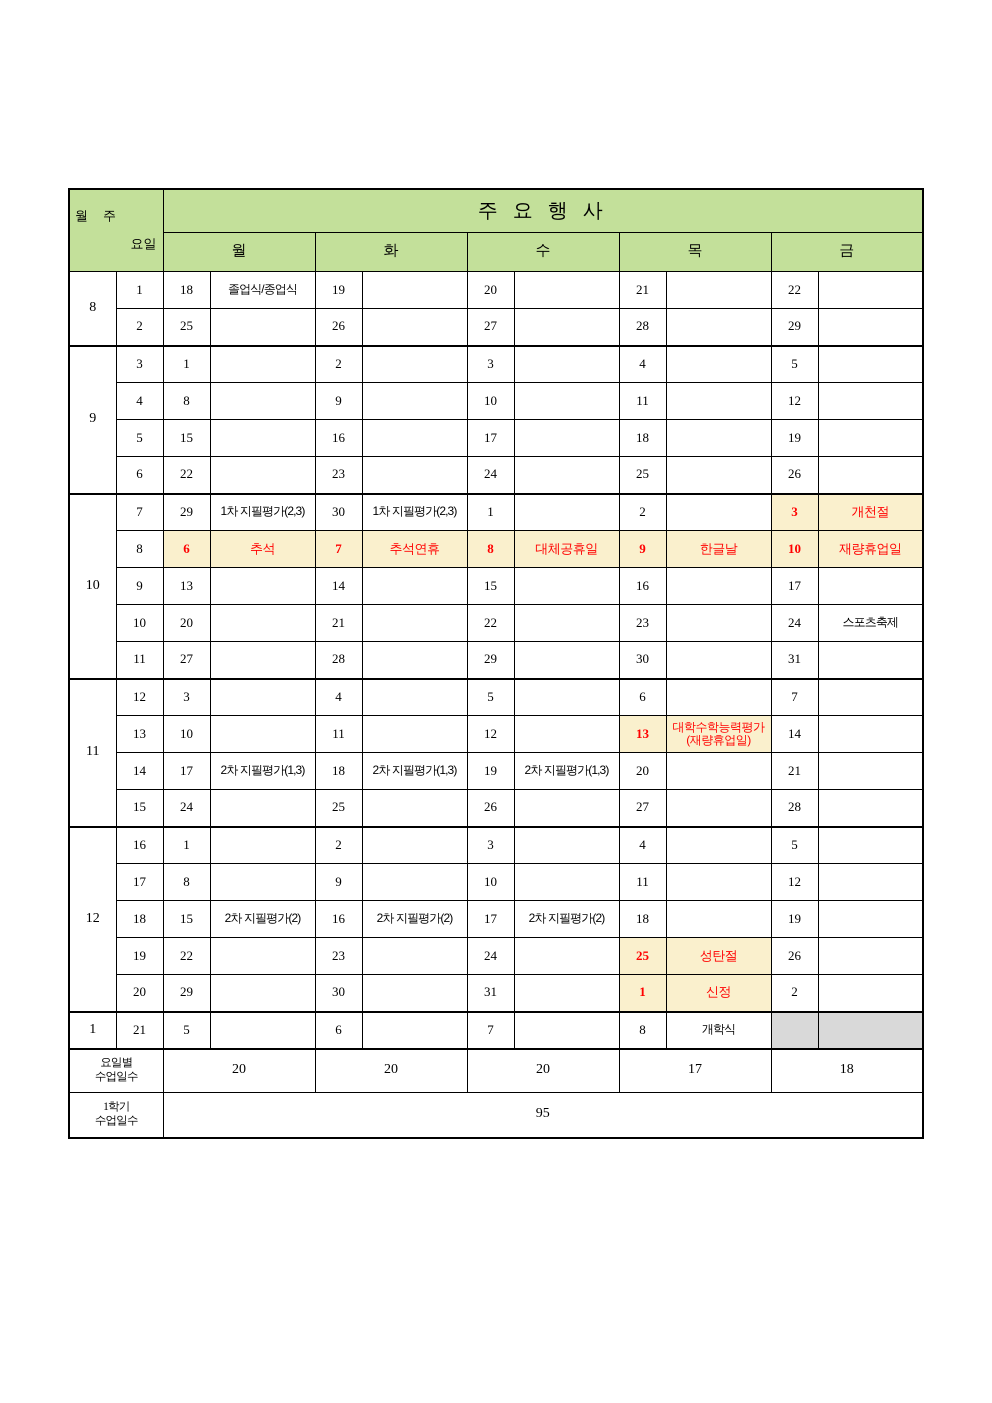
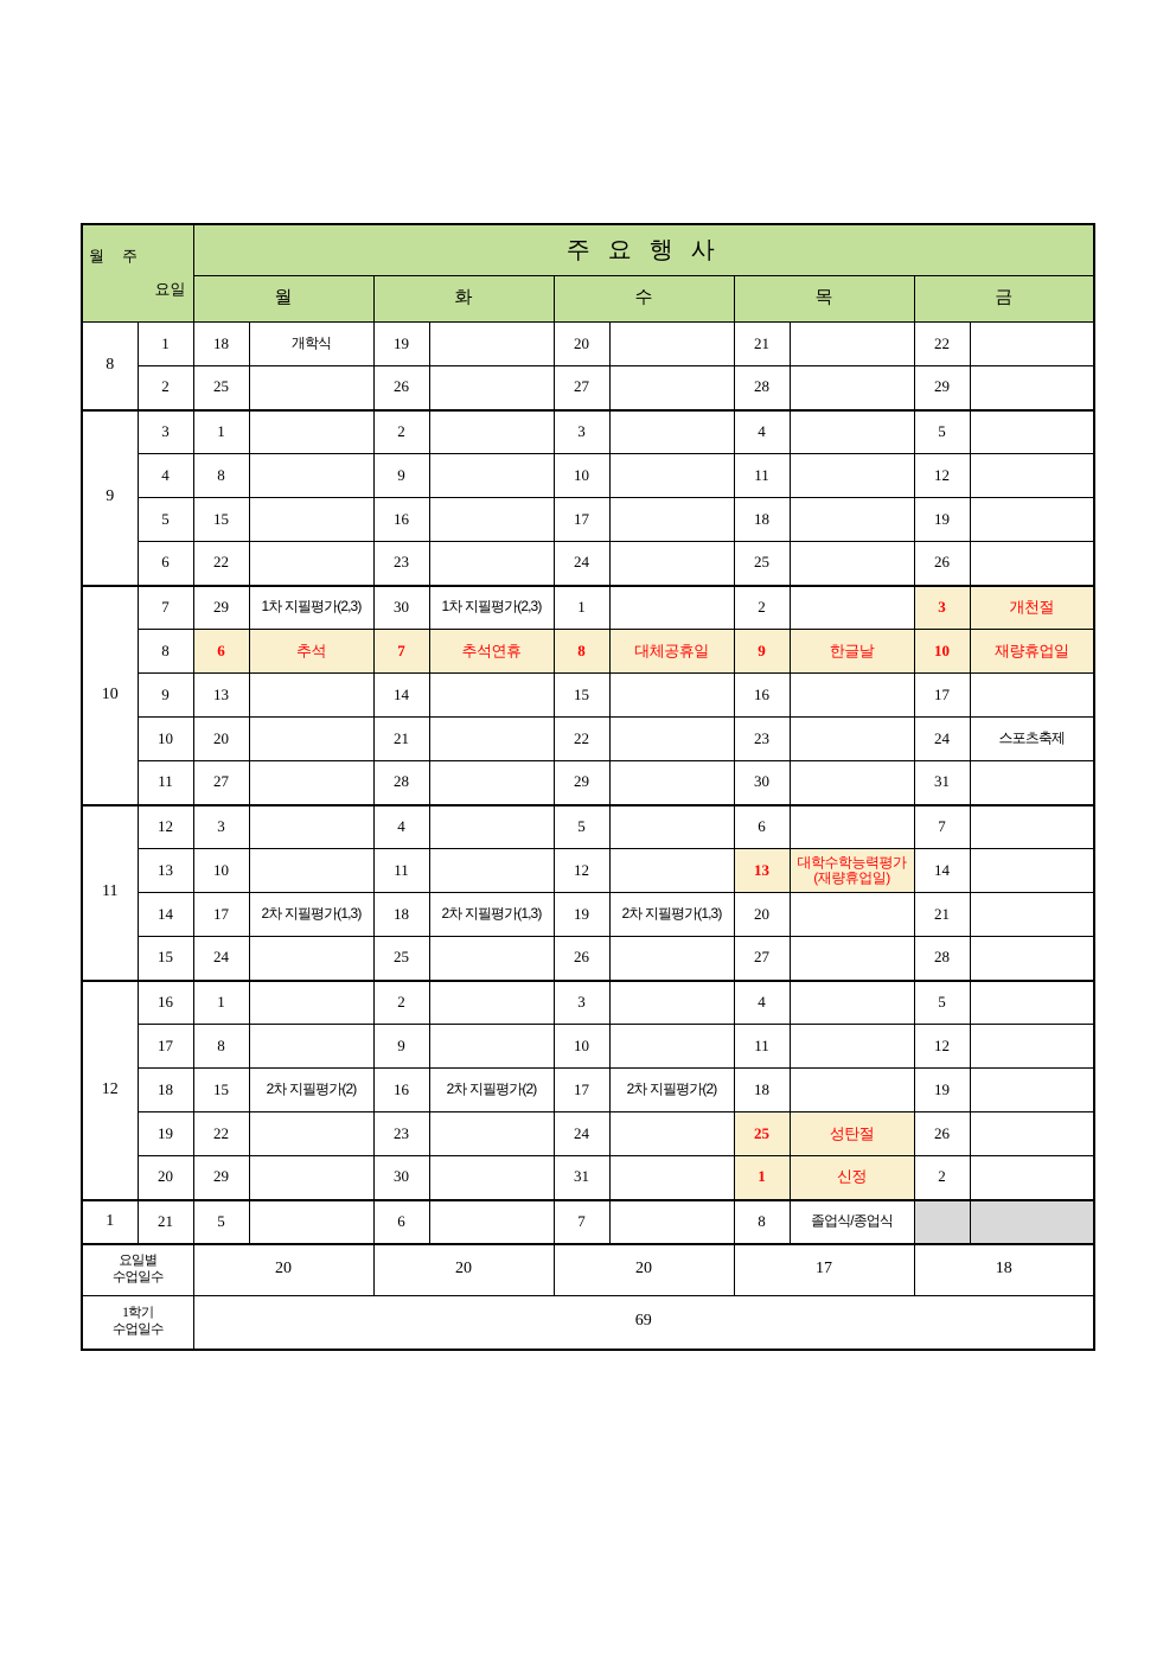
  요일 월 주	주 요 행 사
  월	화	수	목	금
- 8	1	18	졸업식/종업식	19		20		21		22
+ 8	1	18	개학식	19		20		21		22
  2	25		26		27		28		29
  9	3	1		2		3		4		5
  4	8		9		10		11		12
  5	15		16		17		18		19
  6	22		23		24		25		26
  10	7	29	1차 지필평가(2,3)	30	1차 지필평가(2,3)	1		2		3	개천절
  8	6	추석	7	추석연휴	8	대체공휴일	9	한글날	10	재량휴업일
  9	13		14		15		16		17
  10	20		21		22		23		24	스포츠축제
  11	27		28		29		30		31
  11	12	3		4		5		6		7
  13	10		11		12		13	대학수학능력평가(재량휴업일)	14
  14	17	2차 지필평가(1,3)	18	2차 지필평가(1,3)	19	2차 지필평가(1,3)	20		21
  15	24		25		26		27		28
  12	16	1		2		3		4		5
  17	8		9		10		11		12
  18	15	2차 지필평가(2)	16	2차 지필평가(2)	17	2차 지필평가(2)	18		19
  19	22		23		24		25	성탄절	26
  20	29		30		31		1	신정	2
- 1	21	5		6		7		8	개학식
+ 1	21	5		6		7		8	졸업식/종업식
  요일별수업일수	20	20	20	17	18
- 1학기수업일수	95
+ 1학기수업일수	69
